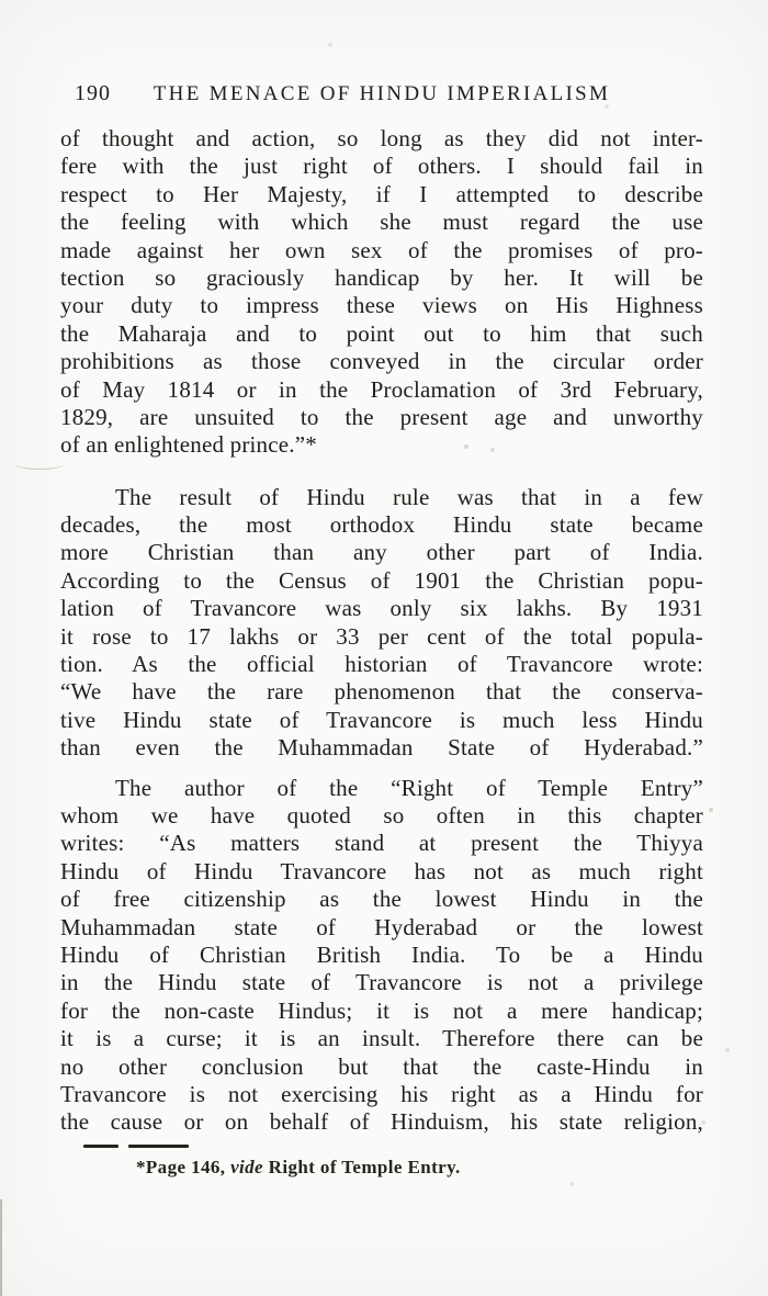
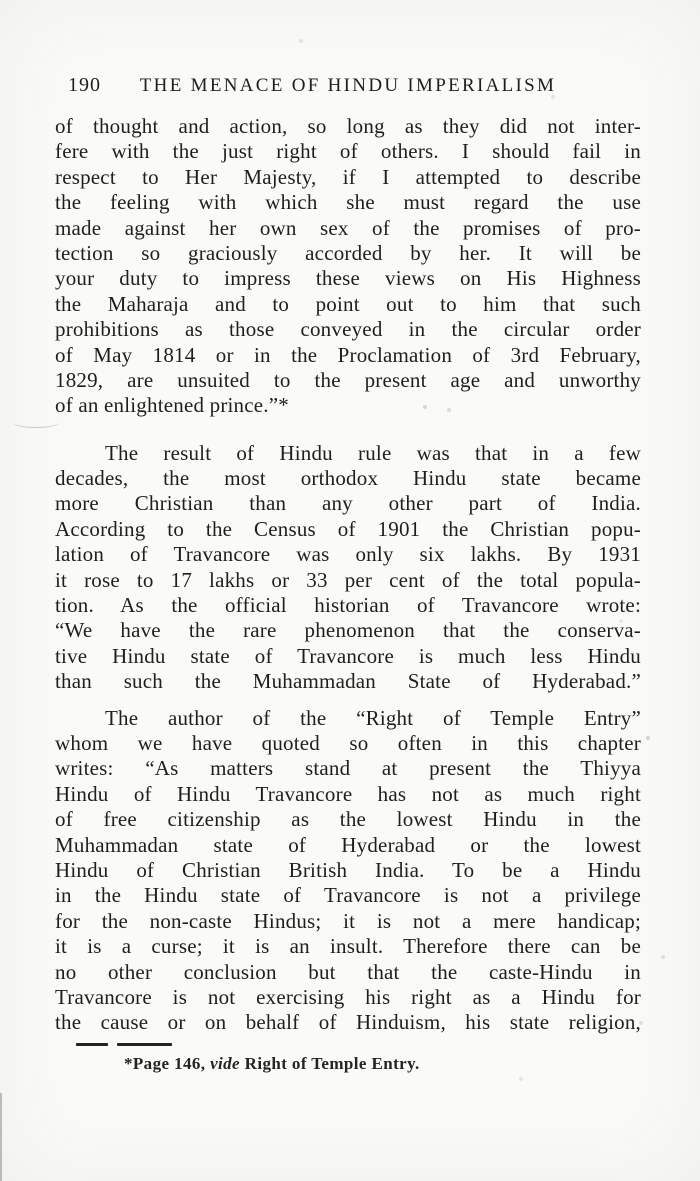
  190
  THE MENACE OF HINDU IMPERIALISM
  of thought and action, so long as they did not inter-
  fere with the just right of others. I should fail in
  respect to Her Majesty, if I attempted to describe
  the feeling with which she must regard the use
  made against her own sex of the promises of pro-
- tection so graciously handicap by her. It will be
+ tection so graciously accorded by her. It will be
  your duty to impress these views on His Highness
  the Maharaja and to point out to him that such
  prohibitions as those conveyed in the circular order
  of May 1814 or in the Proclamation of 3rd February,
  1829, are unsuited to the present age and unworthy
  of an enlightened prince.”*
  The result of Hindu rule was that in a few
  decades, the most orthodox Hindu state became
  more Christian than any other part of India.
  According to the Census of 1901 the Christian popu-
  lation of Travancore was only six lakhs. By 1931
  it rose to 17 lakhs or 33 per cent of the total popula-
  tion. As the official historian of Travancore wrote:
  “We have the rare phenomenon that the conserva-
  tive Hindu state of Travancore is much less Hindu
- than even the Muhammadan State of Hyderabad.”
+ than such the Muhammadan State of Hyderabad.”
  The author of the “Right of Temple Entry”
  whom we have quoted so often in this chapter
  writes: “As matters stand at present the Thiyya
  Hindu of Hindu Travancore has not as much right
  of free citizenship as the lowest Hindu in the
  Muhammadan state of Hyderabad or the lowest
  Hindu of Christian British India. To be a Hindu
  in the Hindu state of Travancore is not a privilege
  for the non-caste Hindus; it is not a mere handicap;
  it is a curse; it is an insult. Therefore there can be
  no other conclusion but that the caste-Hindu in
  Travancore is not exercising his right as a Hindu for
  the cause or on behalf of Hinduism, his state religion,
  *Page 146, vide Right of Temple Entry.
